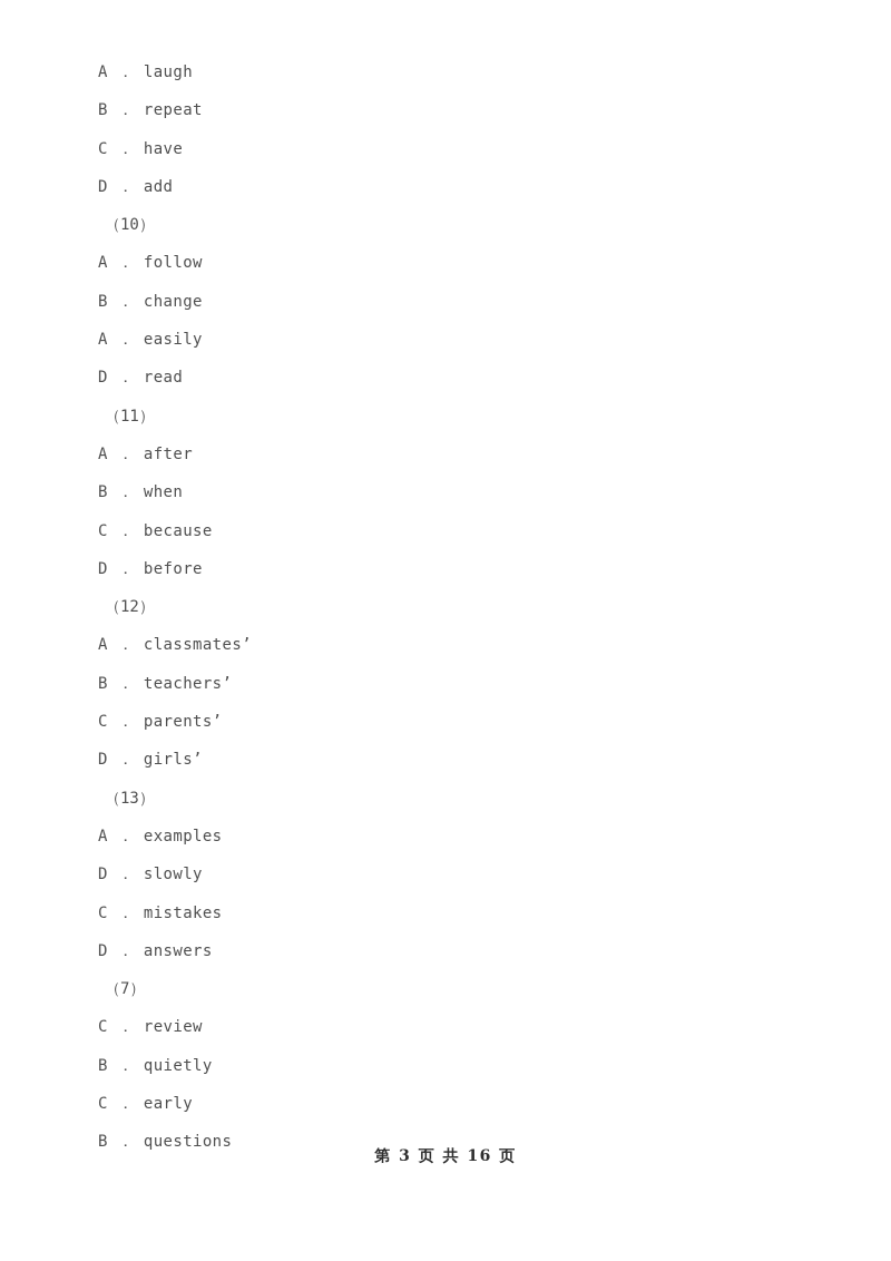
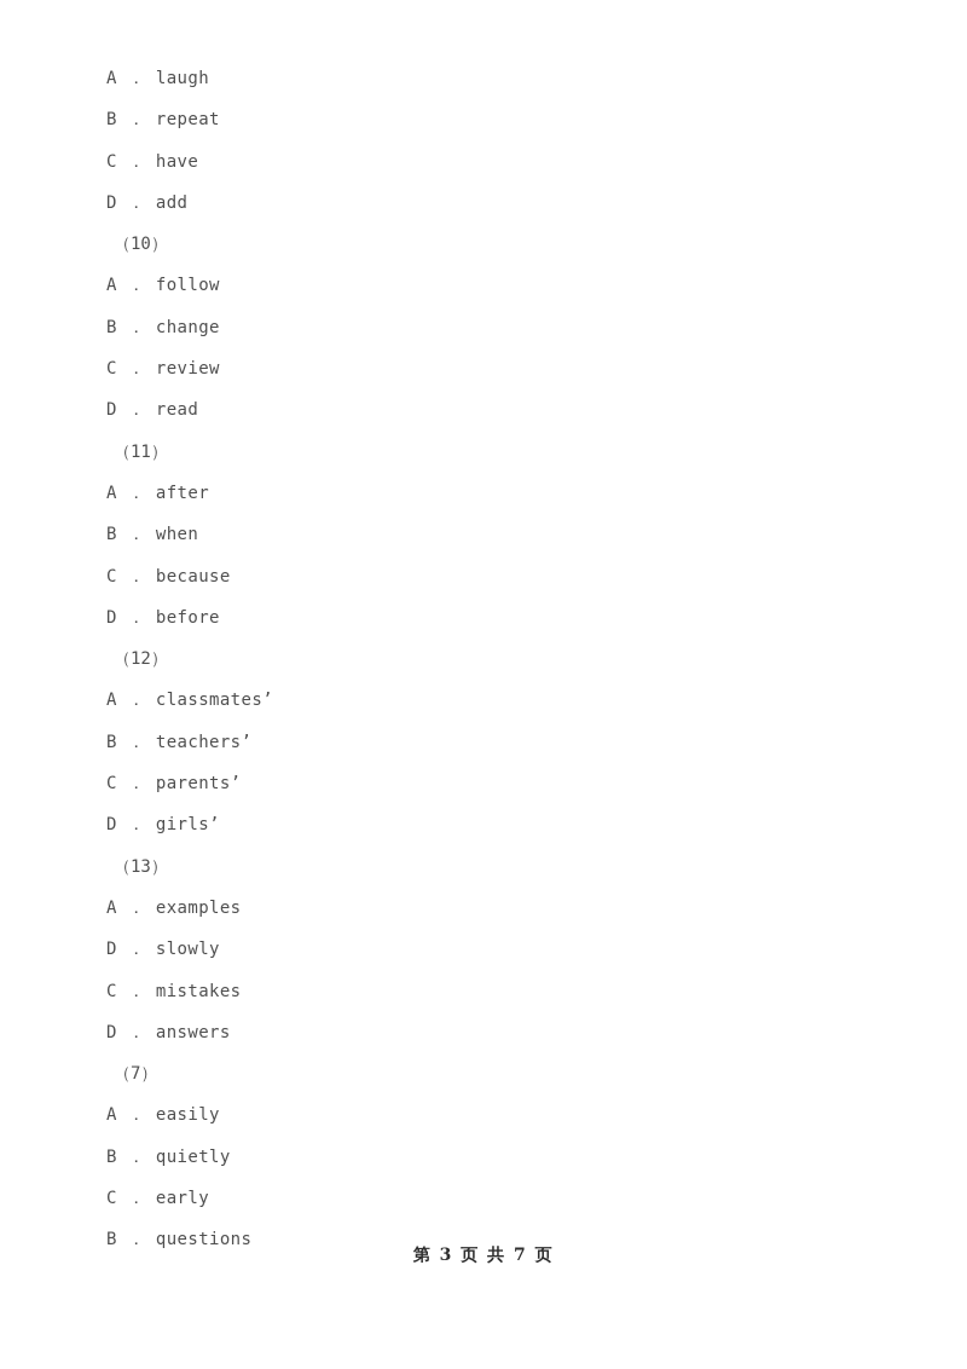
  A ． laugh
  B ． repeat
  C ． have
  D ． add
  （10）
  A ． follow
  B ． change
- A ． easily
+ C ． review
  D ． read
  （11）
  A ． after
  B ． when
  C ． because
  D ． before
  （12）
  A ． classmates’
  B ． teachers’
  C ． parents’
  D ． girls’
  （13）
  A ． examples
  D ． slowly
  C ． mistakes
  D ． answers
  （7）
- C ． review
+ A ． easily
  B ． quietly
  C ． early
  B ． questions
- 第 3 页 共 16 页
+ 第 3 页 共 7 页
